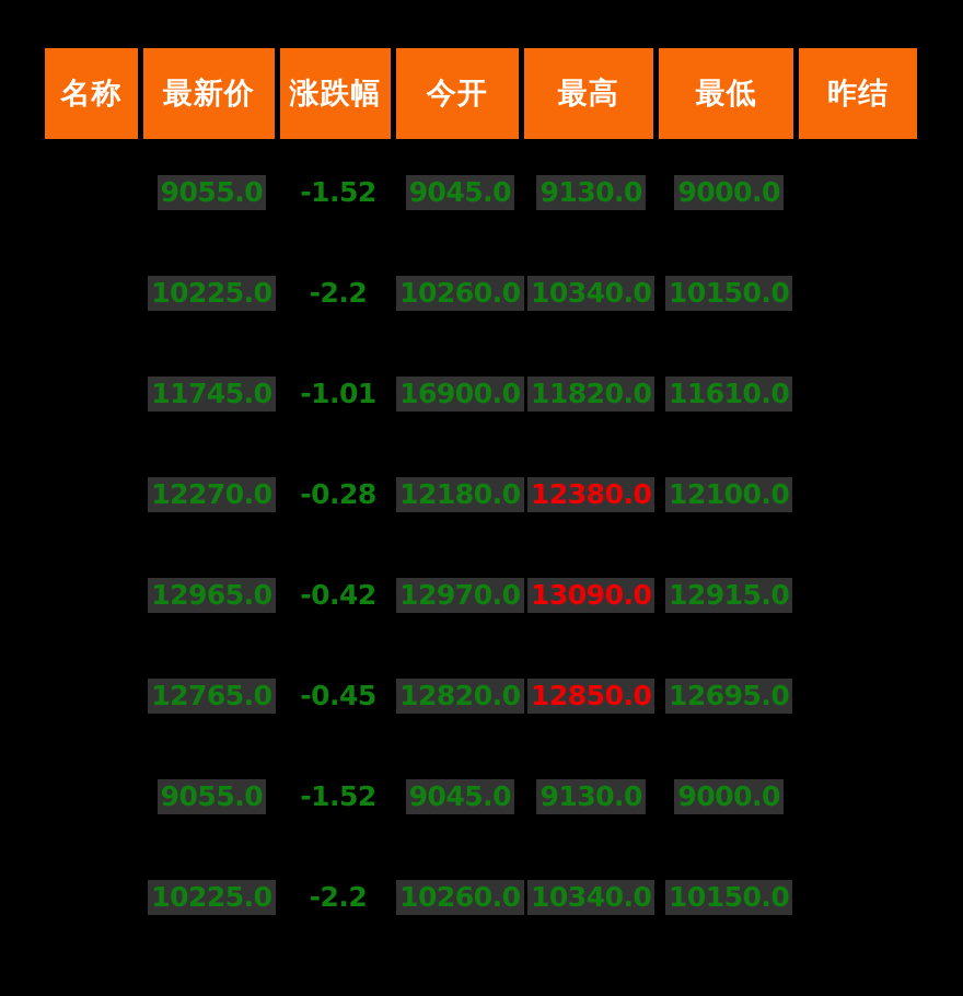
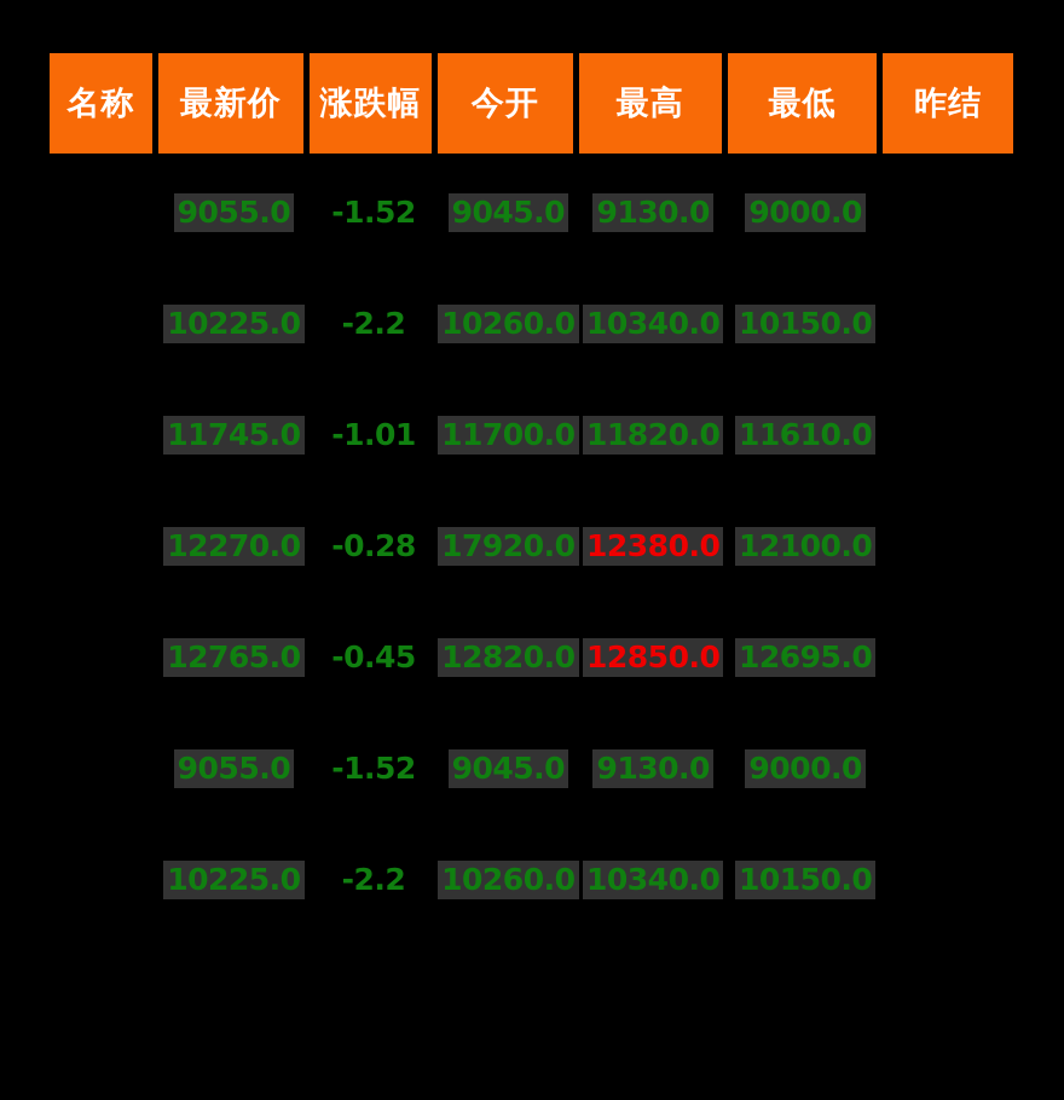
  名称	最新价	涨跌幅	今开	最高	最低	昨结
  	9055.0	-1.52	9045.0	9130.0	9000.0
  	10225.0	-2.2	10260.0	10340.0	10150.0
- 	11745.0	-1.01	16900.0	11820.0	11610.0
+ 	11745.0	-1.01	11700.0	11820.0	11610.0
- 	12270.0	-0.28	12180.0	12380.0	12100.0
+ 	12270.0	-0.28	17920.0	12380.0	12100.0
- 	12965.0	-0.42	12970.0	13090.0	12915.0
  	12765.0	-0.45	12820.0	12850.0	12695.0
  	9055.0	-1.52	9045.0	9130.0	9000.0
  	10225.0	-2.2	10260.0	10340.0	10150.0
